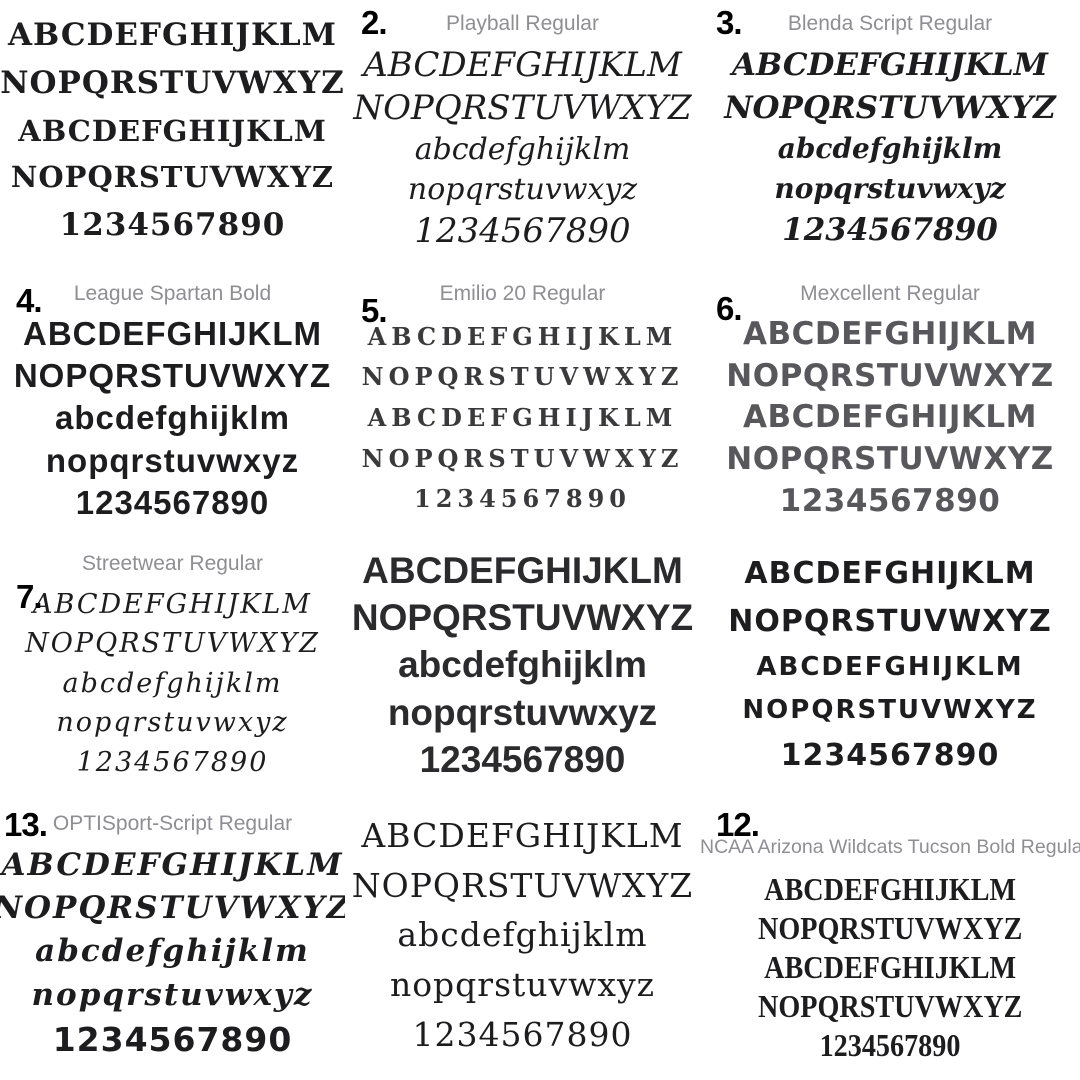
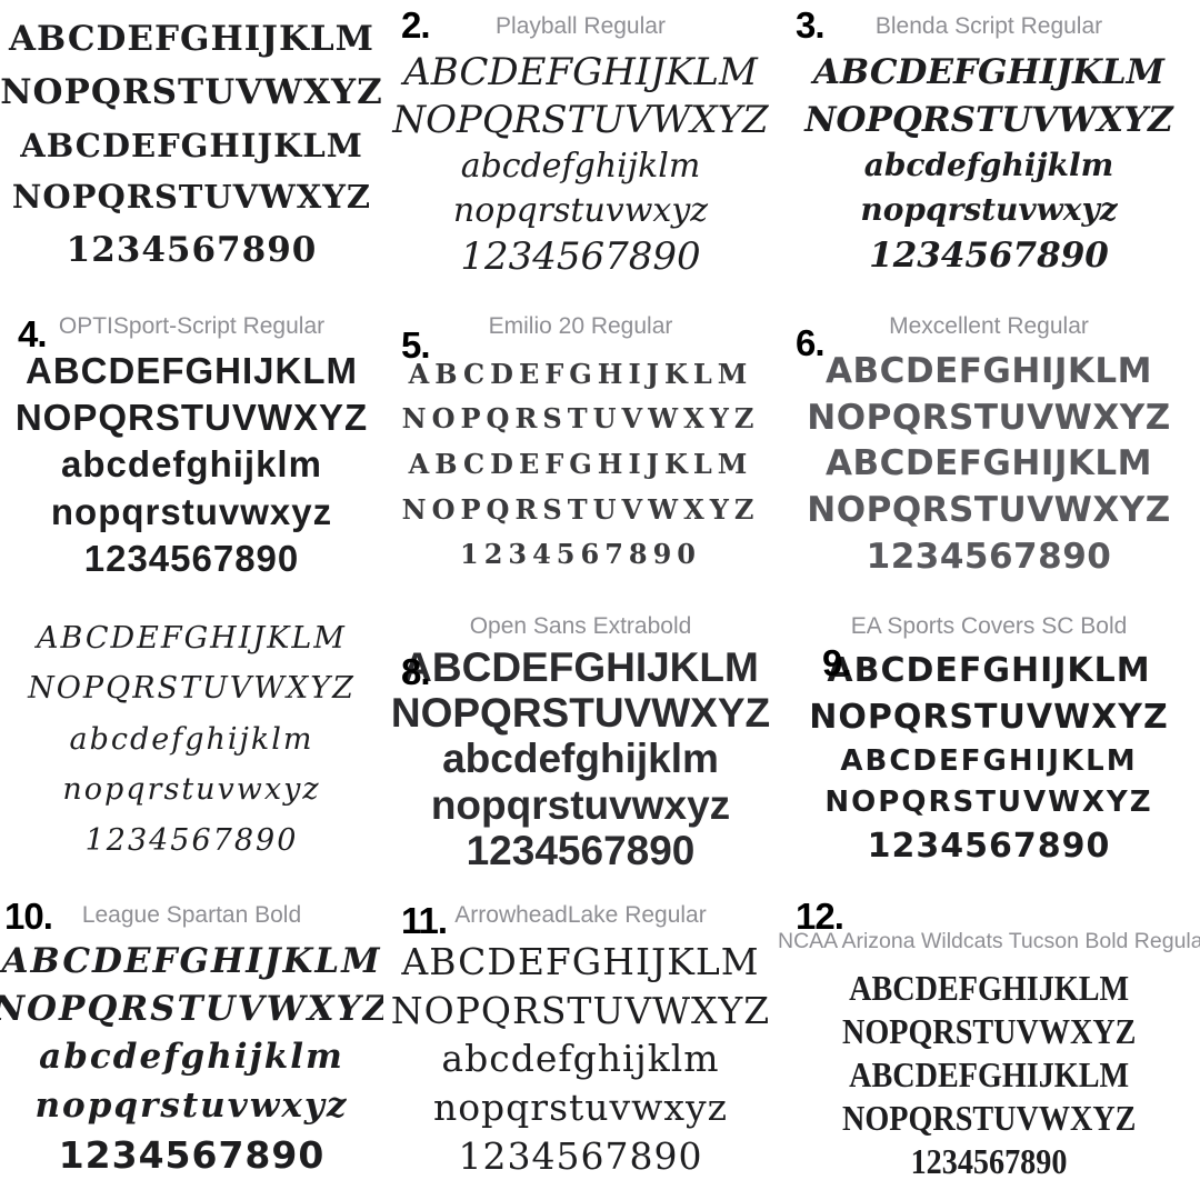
  ABCDEFGHIJKLM
  NOPQRSTUVWXYZ
  ABCDEFGHIJKLM
  NOPQRSTUVWXYZ
  1234567890
  2.
  Playball Regular
  ABCDEFGHIJKLM
  NOPQRSTUVWXYZ
  abcdefghijklm
  nopqrstuvwxyz
  1234567890
  3.
  Blenda Script Regular
  ABCDEFGHIJKLM
  NOPQRSTUVWXYZ
  abcdefghijklm
  nopqrstuvwxyz
  1234567890
  4.
- League Spartan Bold
+ OPTISport-Script Regular
  ABCDEFGHIJKLM
  NOPQRSTUVWXYZ
  abcdefghijklm
  nopqrstuvwxyz
  1234567890
  5.
  Emilio 20 Regular
  ABCDEFGHIJKLM
  NOPQRSTUVWXYZ
  ABCDEFGHIJKLM
  NOPQRSTUVWXYZ
  1234567890
  6.
  Mexcellent Regular
  ABCDEFGHIJKLM
  NOPQRSTUVWXYZ
  ABCDEFGHIJKLM
  NOPQRSTUVWXYZ
  1234567890
- 7.
- Streetwear Regular
  ABCDEFGHIJKLM
  NOPQRSTUVWXYZ
  abcdefghijklm
  nopqrstuvwxyz
  1234567890
+ 8.
+ Open Sans Extrabold
  ABCDEFGHIJKLM
  NOPQRSTUVWXYZ
  abcdefghijklm
  nopqrstuvwxyz
  1234567890
+ 9.
+ EA Sports Covers SC Bold
  ABCDEFGHIJKLM
  NOPQRSTUVWXYZ
  ABCDEFGHIJKLM
  NOPQRSTUVWXYZ
  1234567890
- 13.
+ 10.
- OPTISport-Script Regular
+ League Spartan Bold
  ABCDEFGHIJKLM
  NOPQRSTUVWXYZ
  abcdefghijklm
  nopqrstuvwxyz
  1234567890
+ 11.
+ ArrowheadLake Regular
  ABCDEFGHIJKLM
  NOPQRSTUVWXYZ
  abcdefghijklm
  nopqrstuvwxyz
  1234567890
  12.
  NCAA Arizona Wildcats Tucson Bold Regula
  ABCDEFGHIJKLM
  NOPQRSTUVWXYZ
  ABCDEFGHIJKLM
  NOPQRSTUVWXYZ
  1234567890
